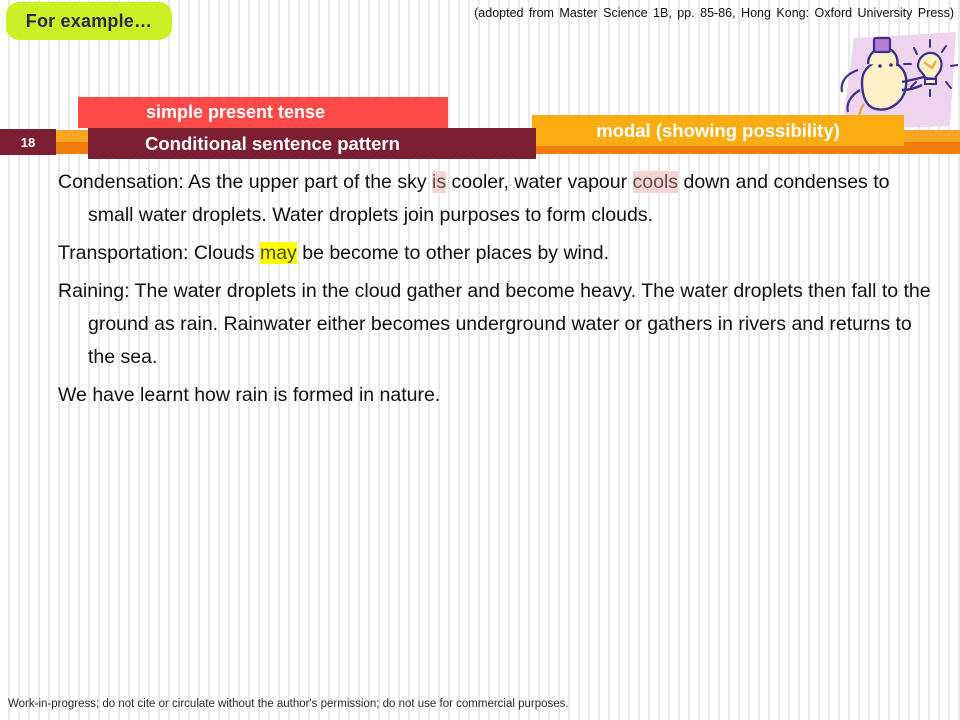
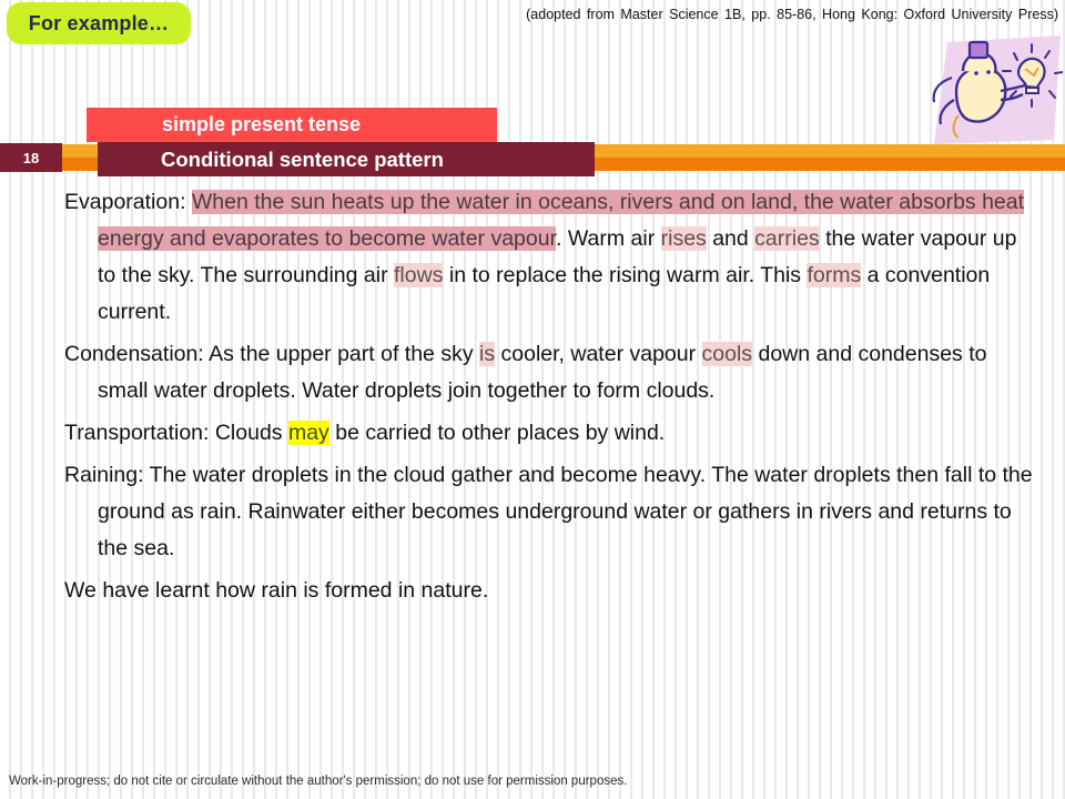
  For example…
  (adopted from Master Science 1B, pp. 85-86, Hong Kong: Oxford University Press)
  18
- modal (showing possibility)
  simple present tense
  Conditional sentence pattern
+ Evaporation: When the sun heats up the water in oceans, rivers and on land, the water absorbs heat energy and evaporates to become water vapour. Warm air rises and carries the water vapour up to the sky. The surrounding air flows in to replace the rising warm air. This forms a convention current.
- Condensation: As the upper part of the sky is cooler, water vapour cools down and condenses to small water droplets. Water droplets join purposes to form clouds.
+ Condensation: As the upper part of the sky is cooler, water vapour cools down and condenses to small water droplets. Water droplets join together to form clouds.
- Transportation: Clouds may be become to other places by wind.
+ Transportation: Clouds may be carried to other places by wind.
  Raining: The water droplets in the cloud gather and become heavy. The water droplets then fall to the ground as rain. Rainwater either becomes underground water or gathers in rivers and returns to the sea.
  We have learnt how rain is formed in nature.
- Work-in-progress; do not cite or circulate without the author's permission; do not use for commercial purposes.
+ Work-in-progress; do not cite or circulate without the author's permission; do not use for permission purposes.
